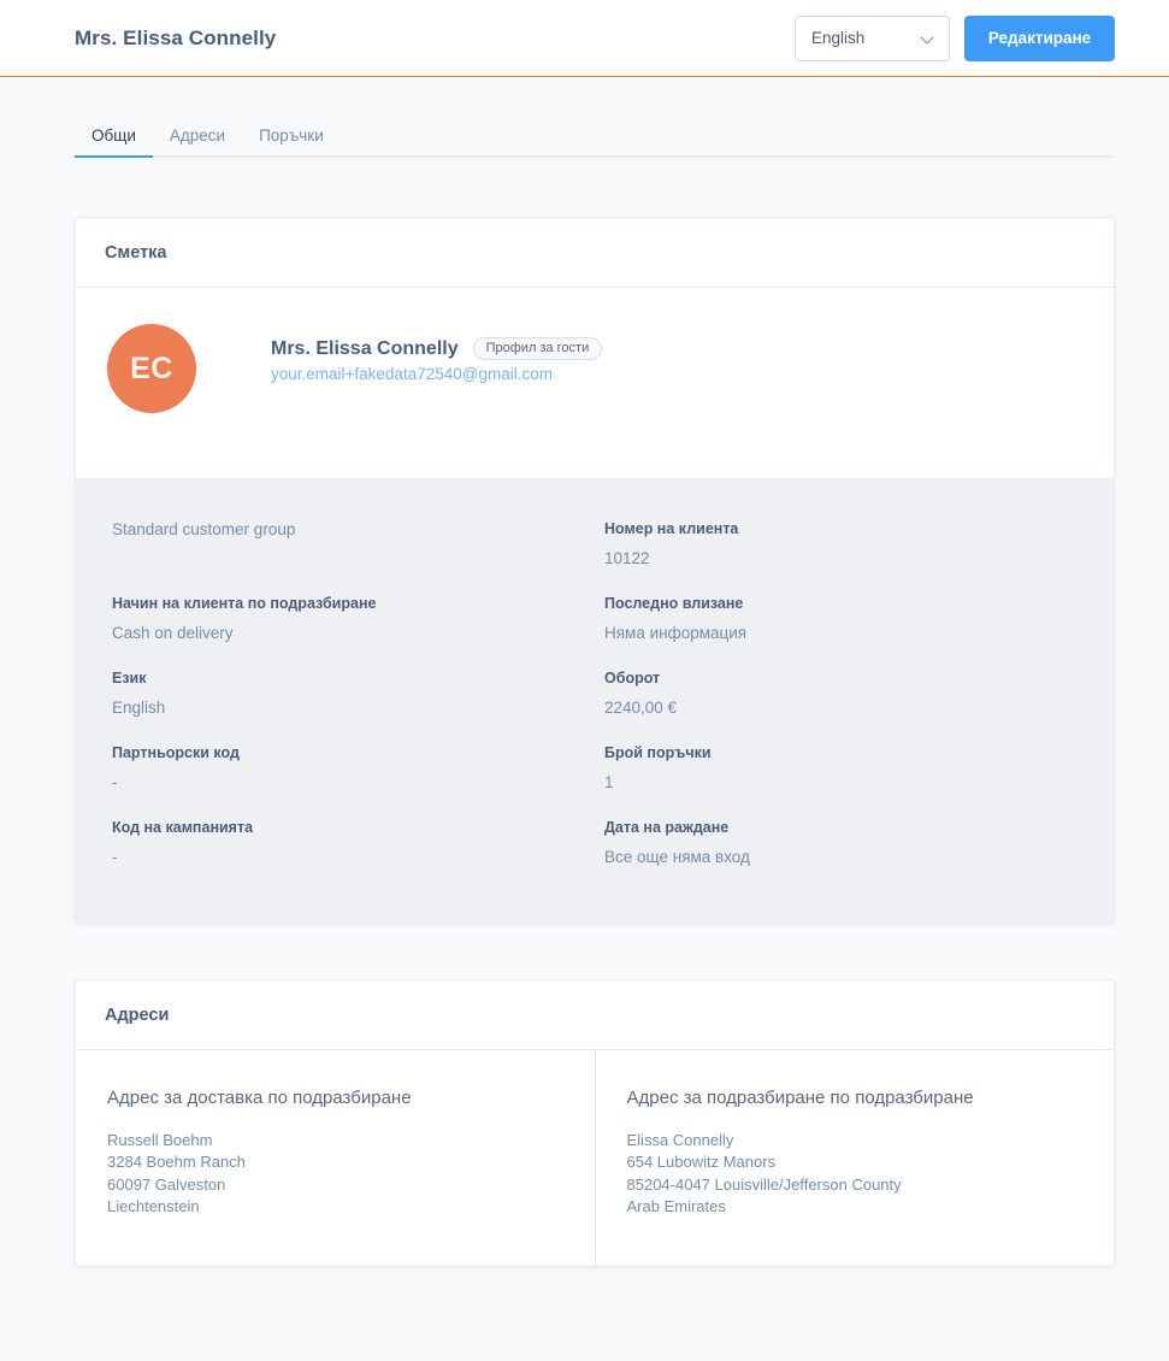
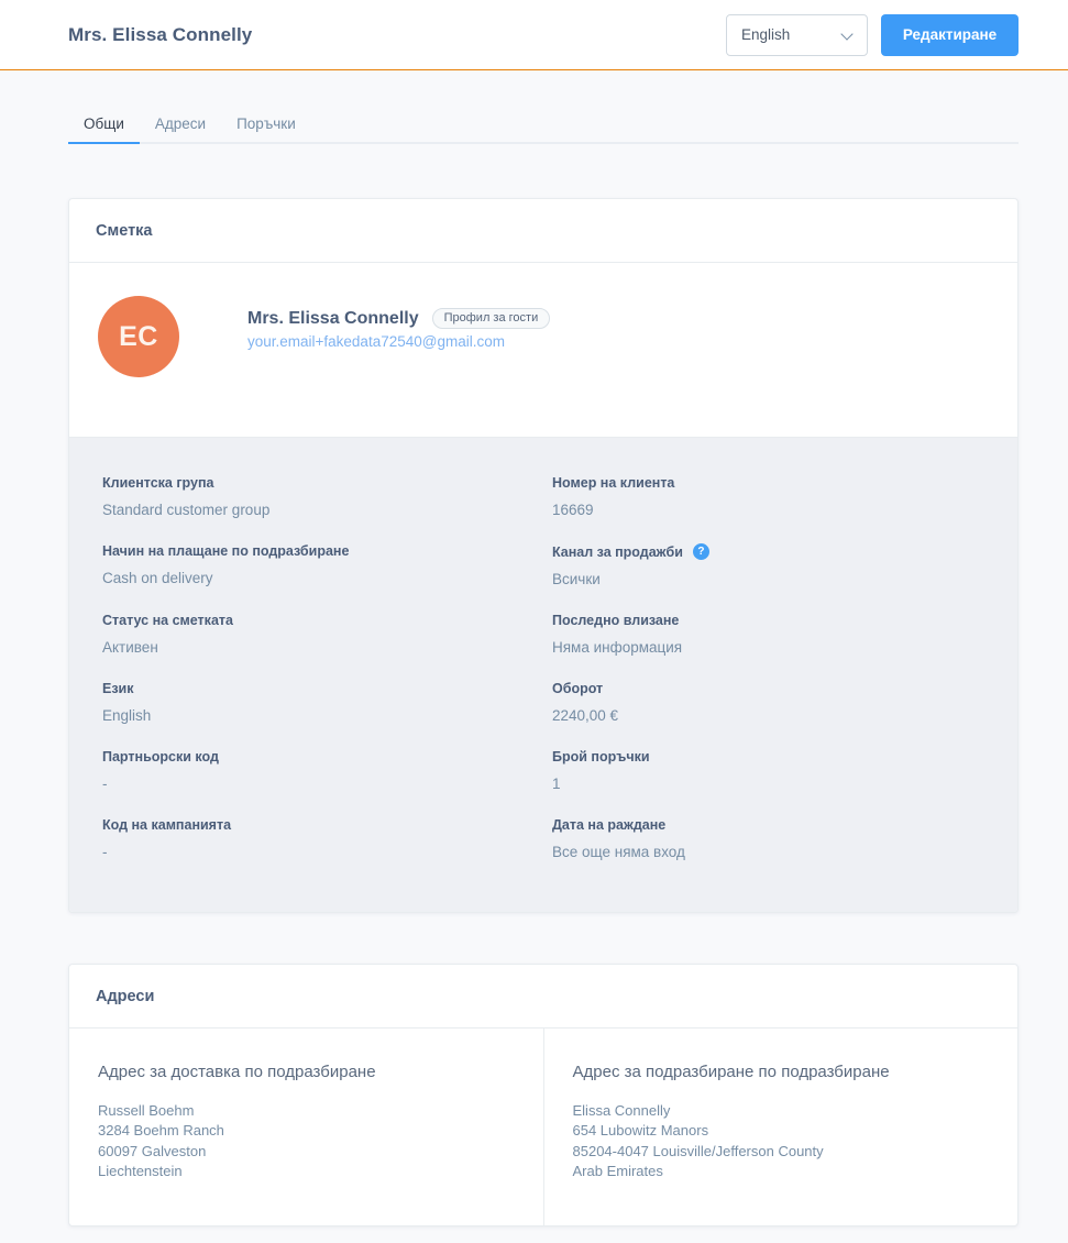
  Mrs. Elissa Connelly
  English
  Редактиране
  Общи
  Адреси
  Поръчки
  Сметка
  EC
  Mrs. Elissa Connelly
  Профил за гости
  your.email+fakedata72540@gmail.com
+ Клиентска група
  Standard customer group
  Номер на клиента
- 10122
+ 16669
- Начин на клиента по подразбиране
+ Начин на плащане по подразбиране
  Cash on delivery
+ Канал за продажби
+ ?
+ Всички
+ Статус на сметката
+ Активен
  Последно влизане
  Няма информация
  Език
  English
  Оборот
  2240,00 €
  Партньорски код
  -
  Брой поръчки
  1
  Код на кампанията
  -
  Дата на раждане
  Все още няма вход
  Адреси
  Адрес за доставка по подразбиране
  Russell Boehm
  3284 Boehm Ranch
  60097 Galveston
  Liechtenstein
  Адрес за подразбиране по подразбиране
  Elissa Connelly
  654 Lubowitz Manors
  85204-4047 Louisville/Jefferson County
  Arab Emirates
